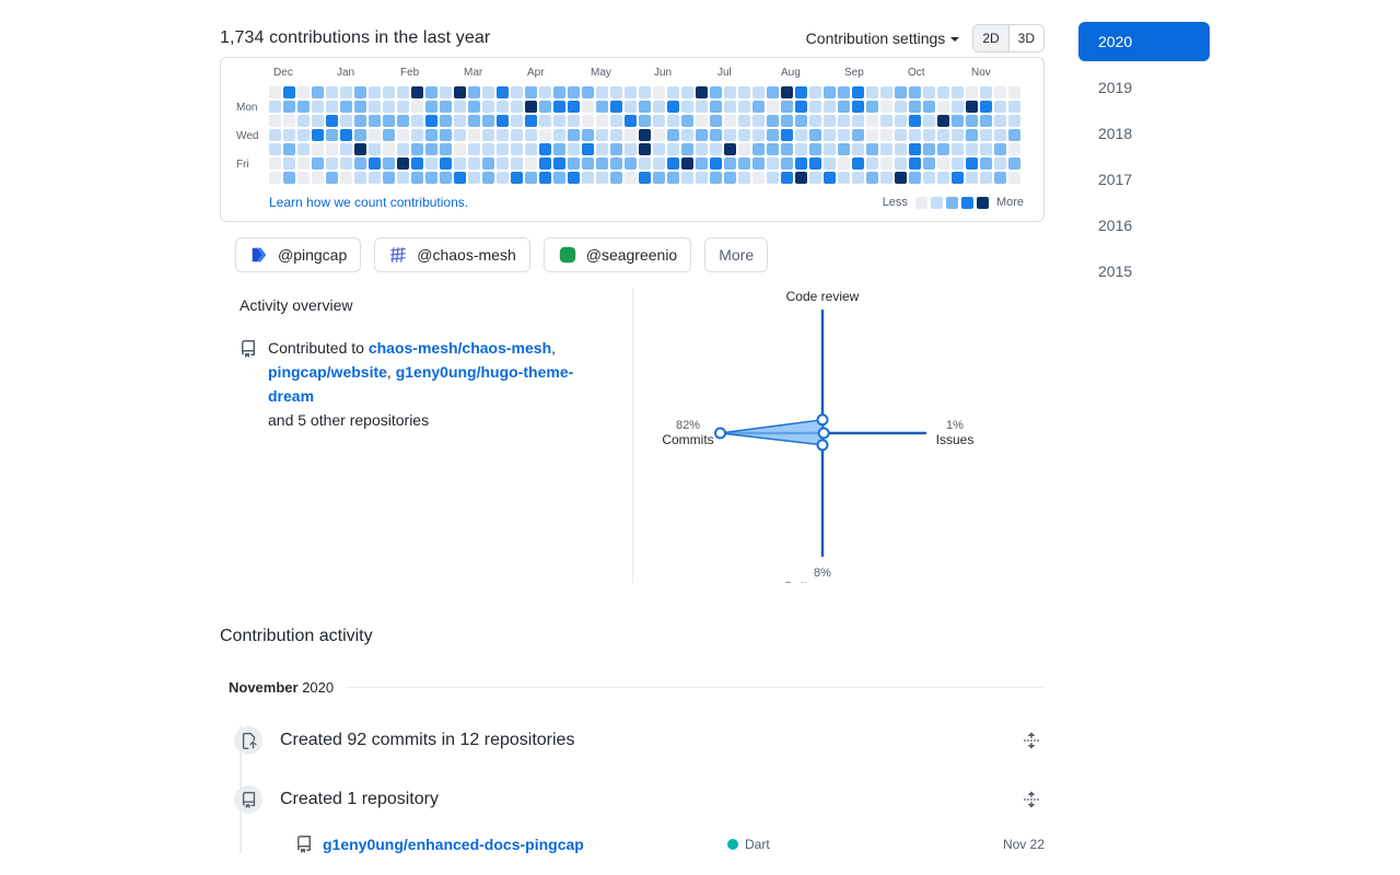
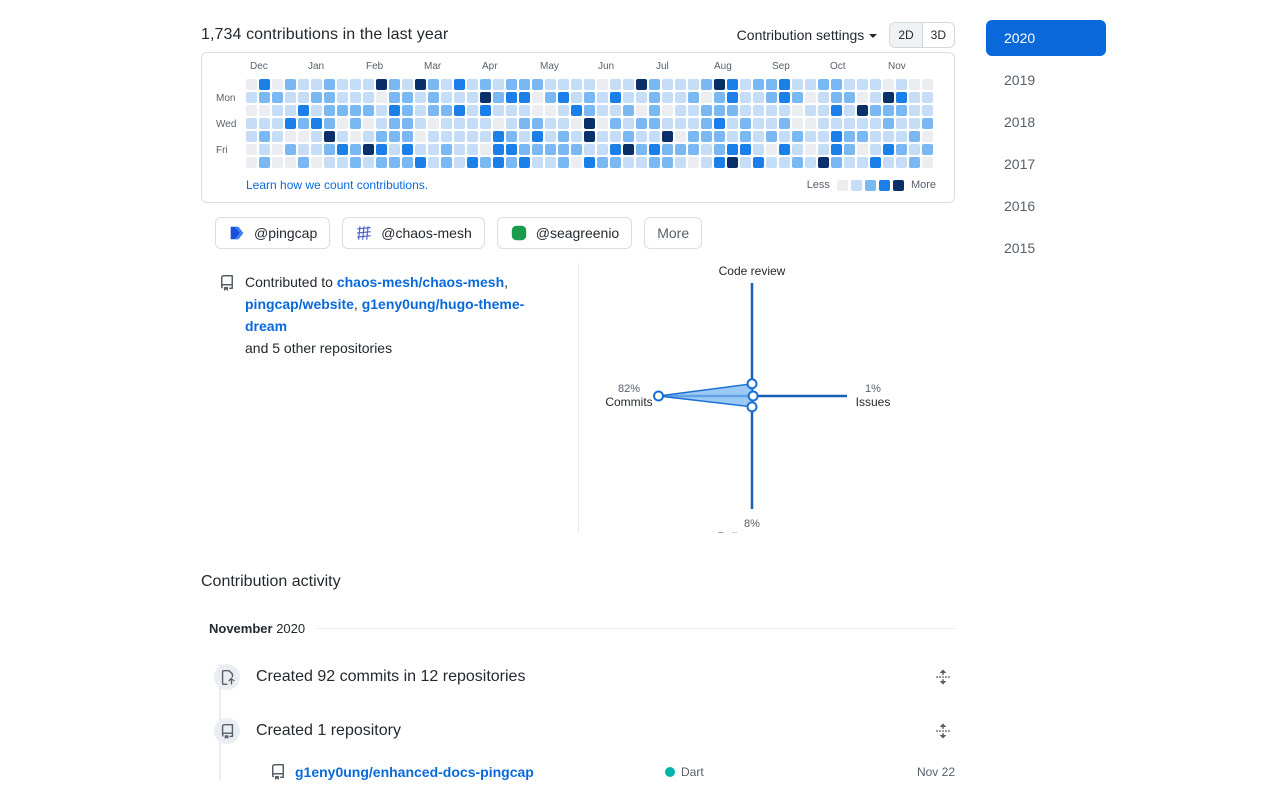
  1,734 contributions in the last year
  Contribution settings
  2D
  3D
  Dec
  Jan
  Feb
  Mar
  Apr
  May
  Jun
  Jul
  Aug
  Sep
  Oct
  Nov
  Mon
  Wed
  Fri
  Learn how we count contributions.
  Less
  More
  @pingcap
  @chaos-mesh
  @seagreenio
  More
- Activity overview
  Contributed to chaos-mesh/chaos-mesh, pingcap/website, g1eny0ung/hugo-theme-dream
  and 5 other repositories
  Code review
  1%
  Issues
  8%
  82%
  Commits
  Contribution activity
  November 2020
  Created 92 commits in 12 repositories
  Created 1 repository
  g1eny0ung/enhanced-docs-pingcap
  Dart
  Nov 22
  2020
  2019
  2018
  2017
  2016
  2015
